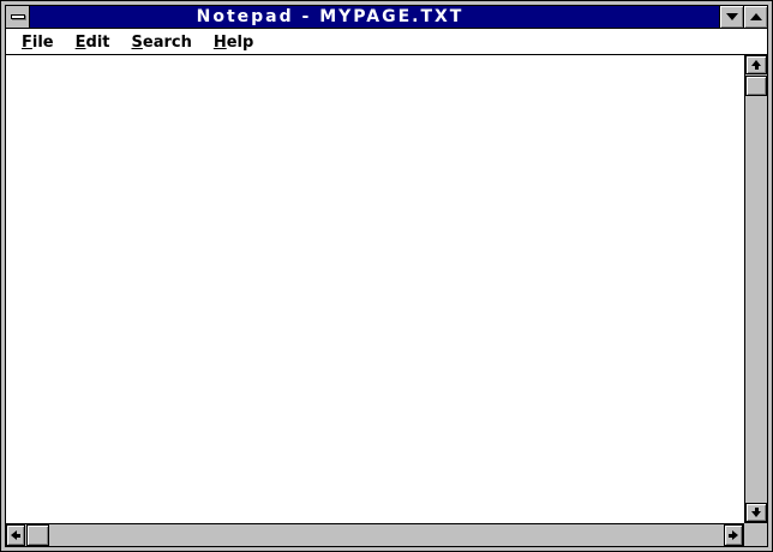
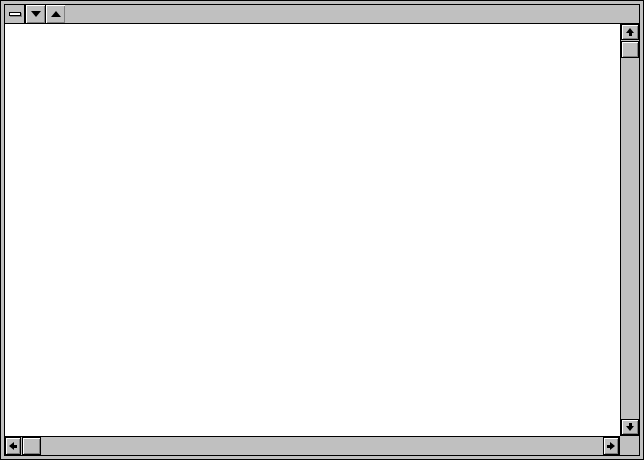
- Notepad - MYPAGE.TXT
- File
- Edit
- Search
- Help
